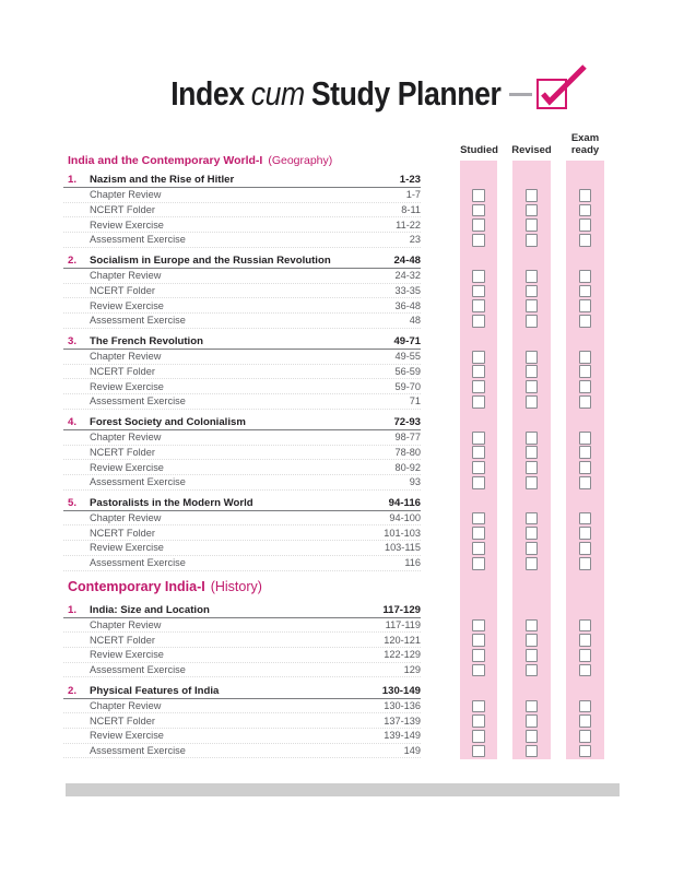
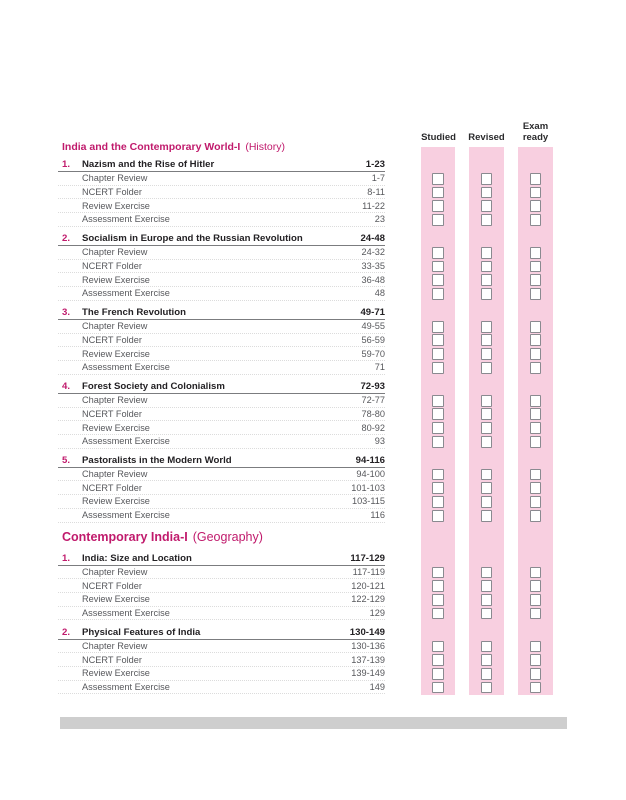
- Index cum Study Planner
  Studied
  Revised
  Exam ready
  India and the Contemporary World-I
- (Geography)
+ (History)
  1.
  Nazism and the Rise of Hitler
  1-23
  Chapter Review
  1-7
  NCERT Folder
  8-11
  Review Exercise
  11-22
  Assessment Exercise
  23
  2.
  Socialism in Europe and the Russian Revolution
  24-48
  Chapter Review
  24-32
  NCERT Folder
  33-35
  Review Exercise
  36-48
  Assessment Exercise
  48
  3.
  The French Revolution
  49-71
  Chapter Review
  49-55
  NCERT Folder
  56-59
  Review Exercise
  59-70
  Assessment Exercise
  71
  4.
  Forest Society and Colonialism
  72-93
  Chapter Review
- 98-77
+ 72-77
  NCERT Folder
  78-80
  Review Exercise
  80-92
  Assessment Exercise
  93
  5.
  Pastoralists in the Modern World
  94-116
  Chapter Review
  94-100
  NCERT Folder
  101-103
  Review Exercise
  103-115
  Assessment Exercise
  116
  Contemporary India-I
- (History)
+ (Geography)
  1.
  India: Size and Location
  117-129
  Chapter Review
  117-119
  NCERT Folder
  120-121
  Review Exercise
  122-129
  Assessment Exercise
  129
  2.
  Physical Features of India
  130-149
  Chapter Review
  130-136
  NCERT Folder
  137-139
  Review Exercise
  139-149
  Assessment Exercise
  149
